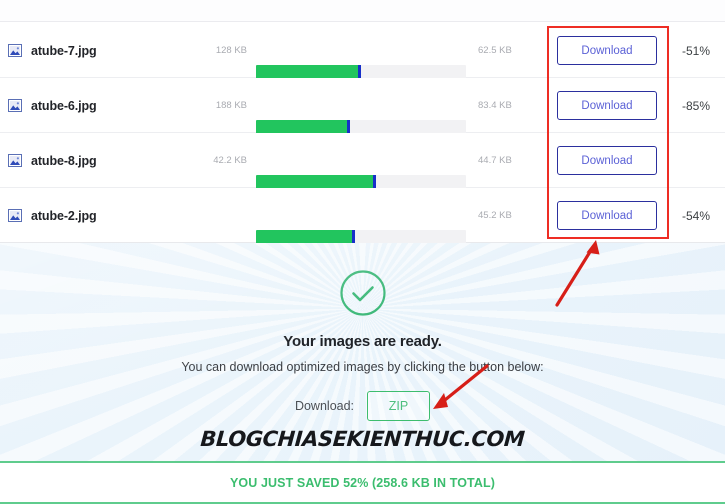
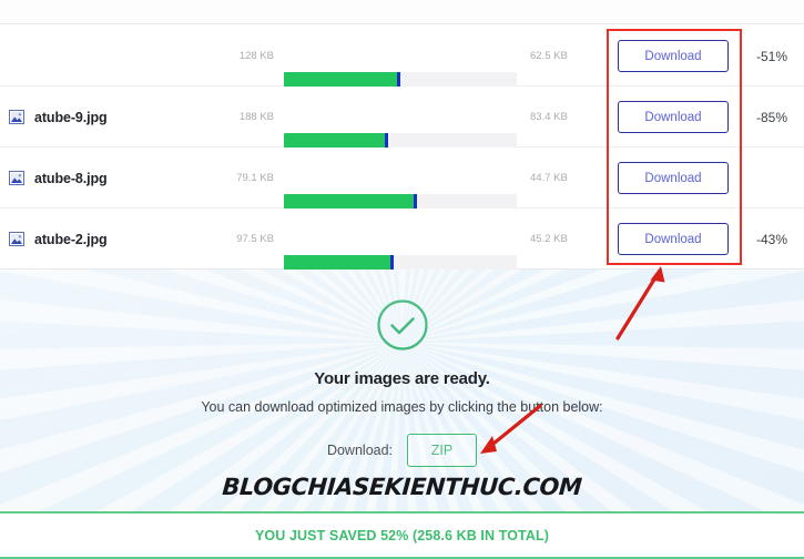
- atube-7.jpg
  128 KB
  62.5 KB
  Download
  -51%
- atube-6.jpg
+ atube-9.jpg
  188 KB
  83.4 KB
  Download
  -85%
  atube-8.jpg
- 42.2 KB
+ 79.1 KB
  44.7 KB
  Download
  atube-2.jpg
+ 97.5 KB
  45.2 KB
  Download
- -54%
+ -43%
  YOU JUST SAVED 52% (258.6 KB IN TOTAL)
